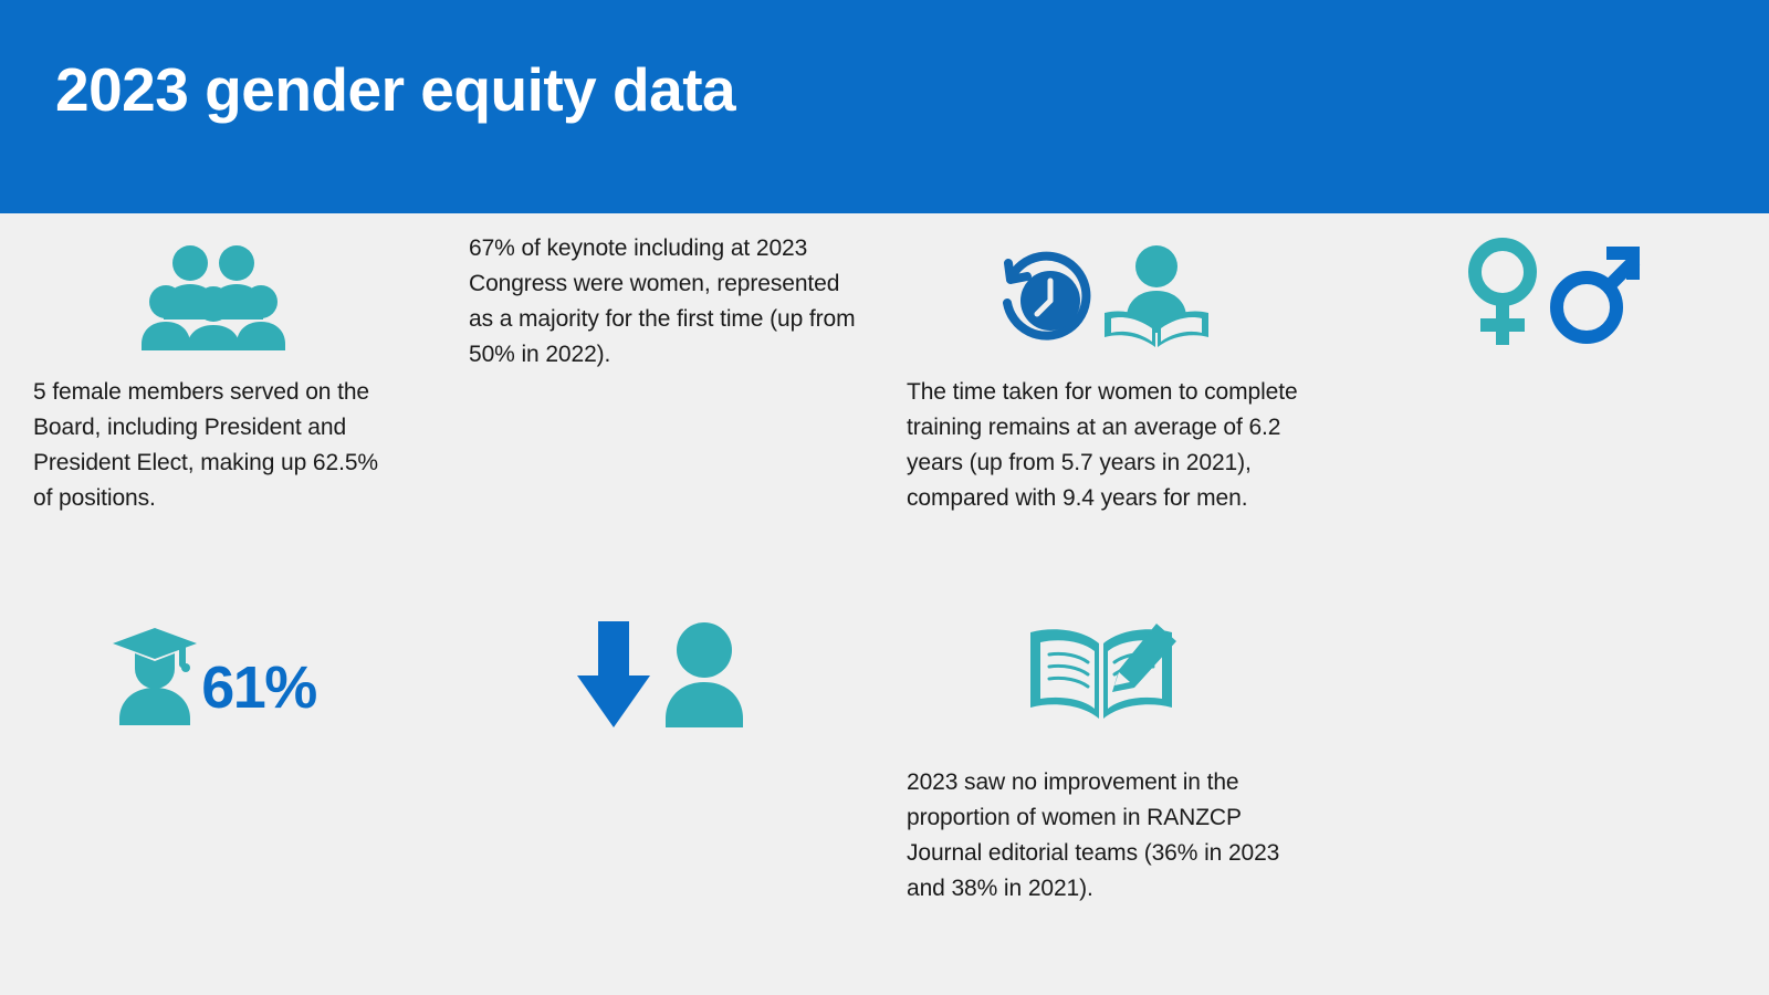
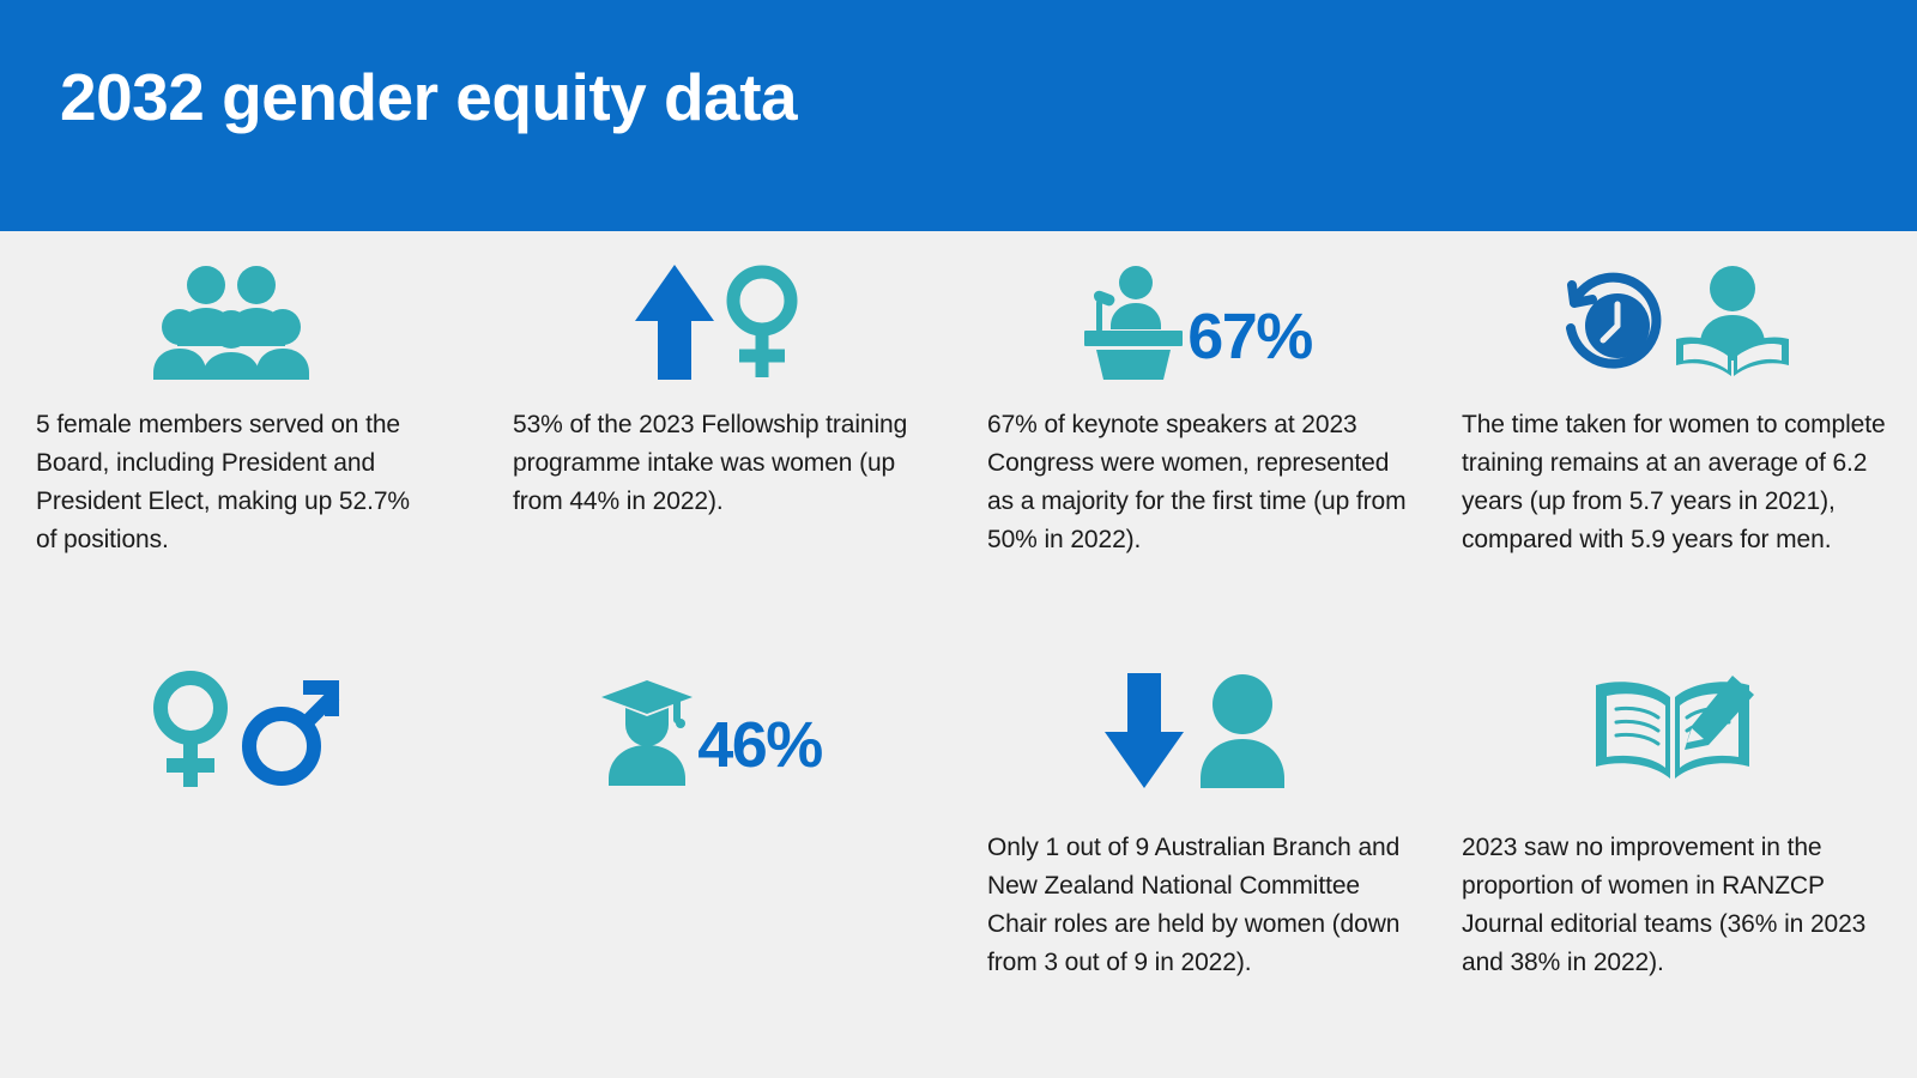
- 2023 gender equity data
+ 2032 gender equity data
- 5 female members served on the Board, including President and President Elect, making up 62.5% of positions.
+ 5 female members served on the Board, including President and President Elect, making up 52.7% of positions.
+ 53% of the 2023 Fellowship training programme intake was women (up from 44% in 2022).
+ 67%
- 67% of keynote including at 2023 Congress were women, represented as a majority for the first time (up from 50% in 2022).
+ 67% of keynote speakers at 2023 Congress were women, represented as a majority for the first time (up from 50% in 2022).
- The time taken for women to complete training remains at an average of 6.2 years (up from 5.7 years in 2021), compared with 9.4 years for men.
+ The time taken for women to complete training remains at an average of 6.2 years (up from 5.7 years in 2021), compared with 5.9 years for men.
- 61%
+ 46%
+ Only 1 out of 9 Australian Branch and New Zealand National Committee Chair roles are held by women (down from 3 out of 9 in 2022).
- 2023 saw no improvement in the proportion of women in RANZCP Journal editorial teams (36% in 2023 and 38% in 2021).
+ 2023 saw no improvement in the proportion of women in RANZCP Journal editorial teams (36% in 2023 and 38% in 2022).
